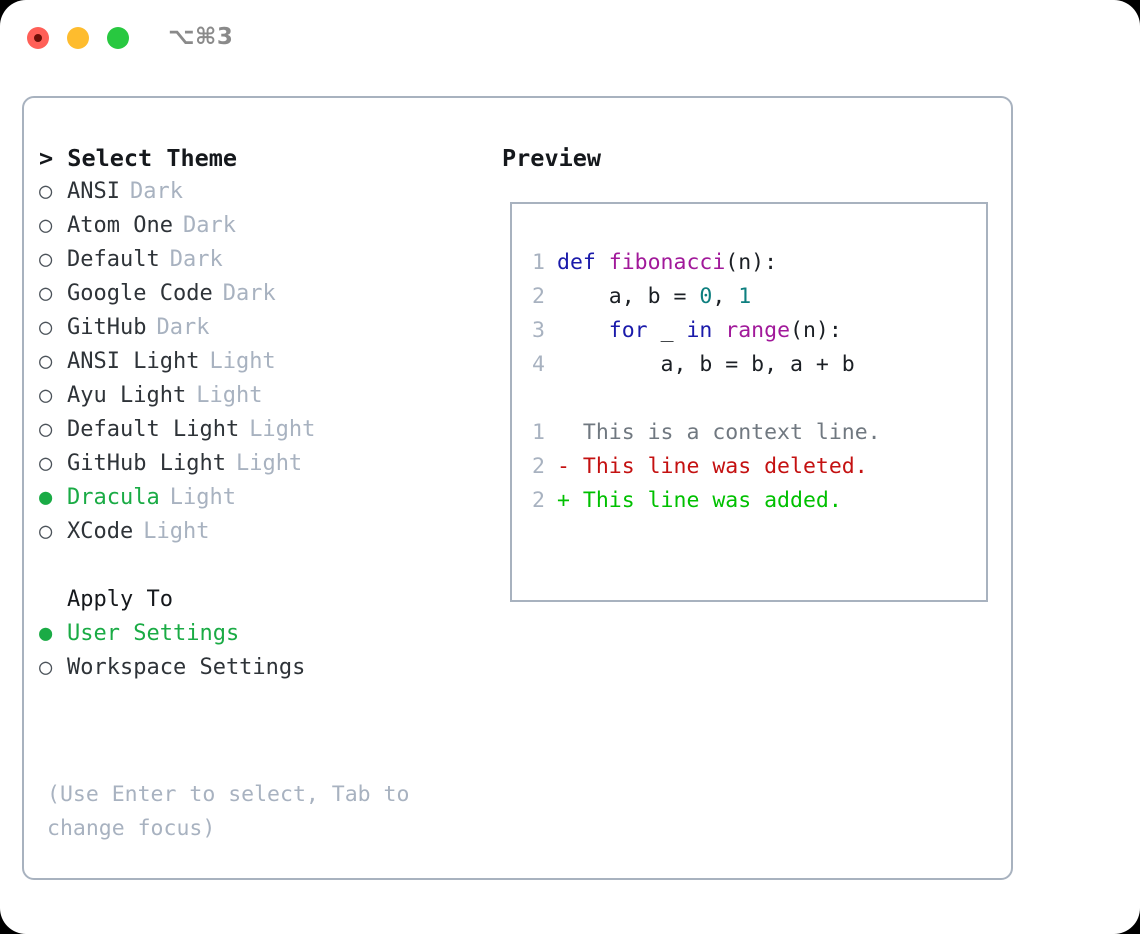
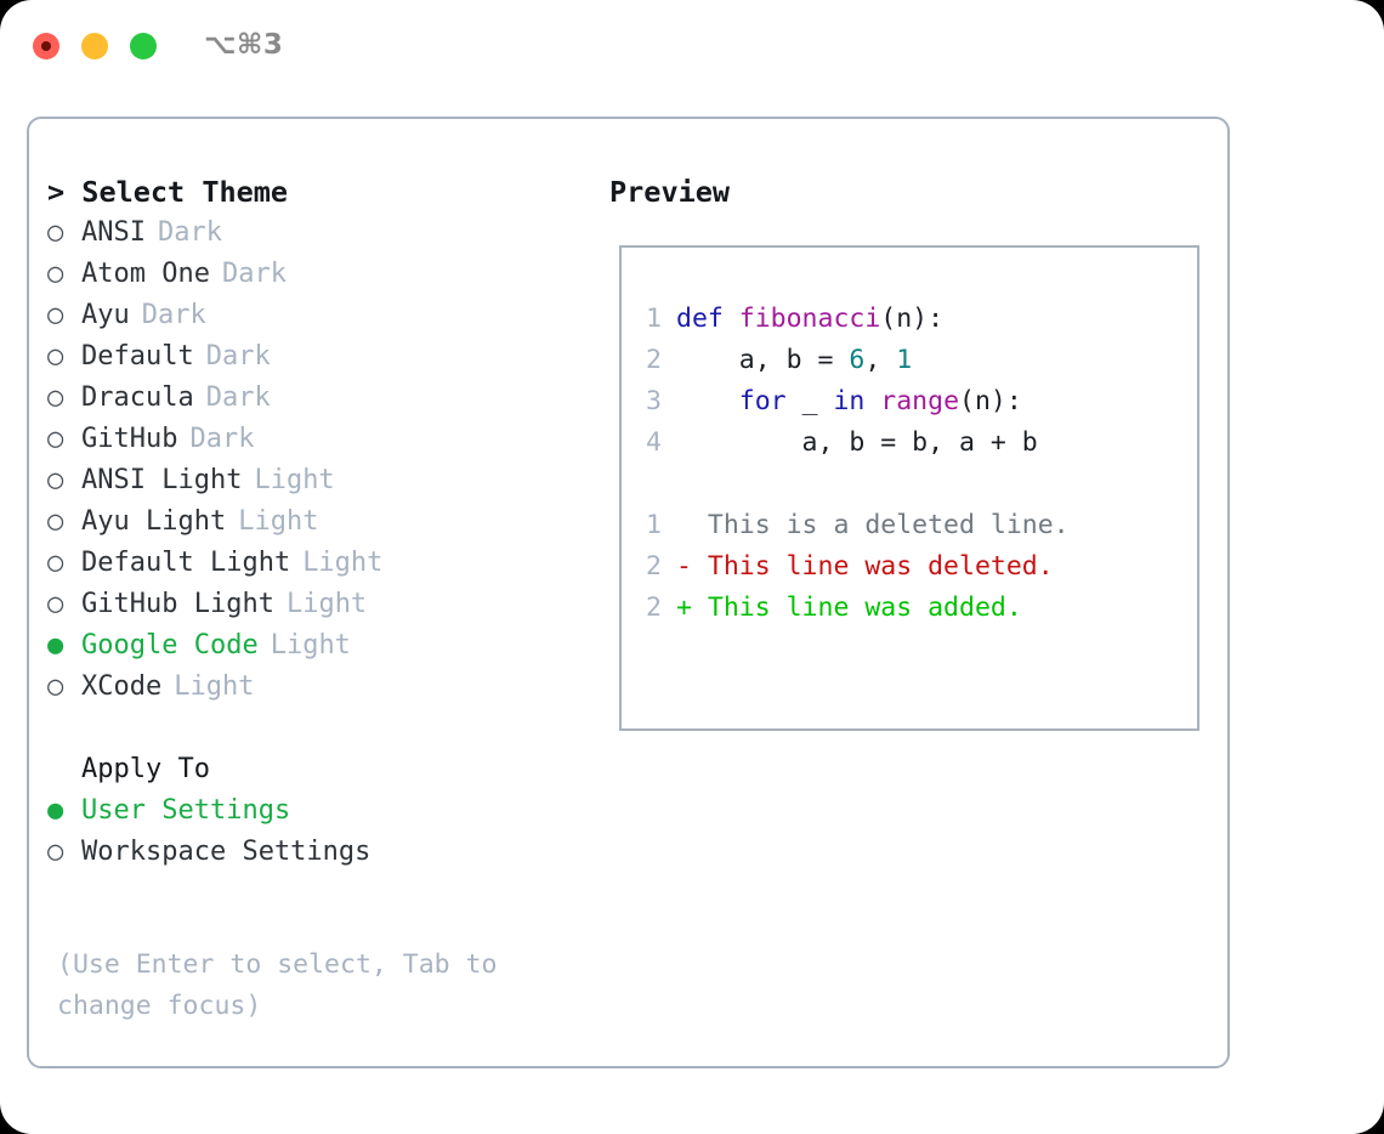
  ⌥⌘3
  > Select Theme
  ○ ANSI Dark
  ○ Atom One Dark
+ ○ Ayu Dark
  ○ Default Dark
- ○ Google Code Dark
+ ○ Dracula Dark
  ○ GitHub Dark
  ○ ANSI Light Light
  ○ Ayu Light Light
  ○ Default Light Light
  ○ GitHub Light Light
- ● Dracula Light
+ ● Google Code Light
  ○ XCode Light
  Apply To
  ● User Settings
  ○ Workspace Settings
  (Use Enter to select, Tab to change focus)
  Preview
  1 def fibonacci(n):
- 2 a, b = 0, 1
+ 2 a, b = 6, 1
  3 for _ in range(n):
  4 a, b = b, a + b
- 1 This is a context line.
+ 1 This is a deleted line.
  2 - This line was deleted.
  2 + This line was added.
